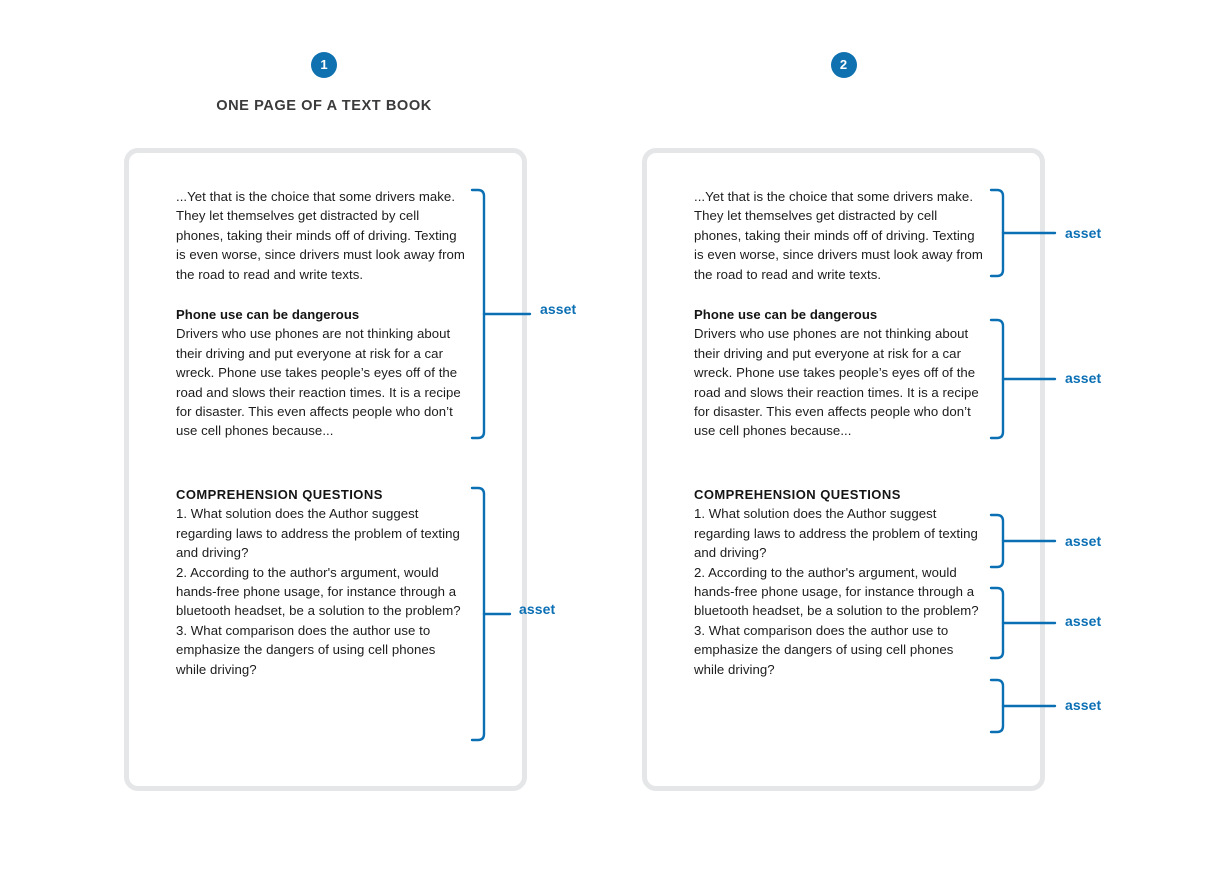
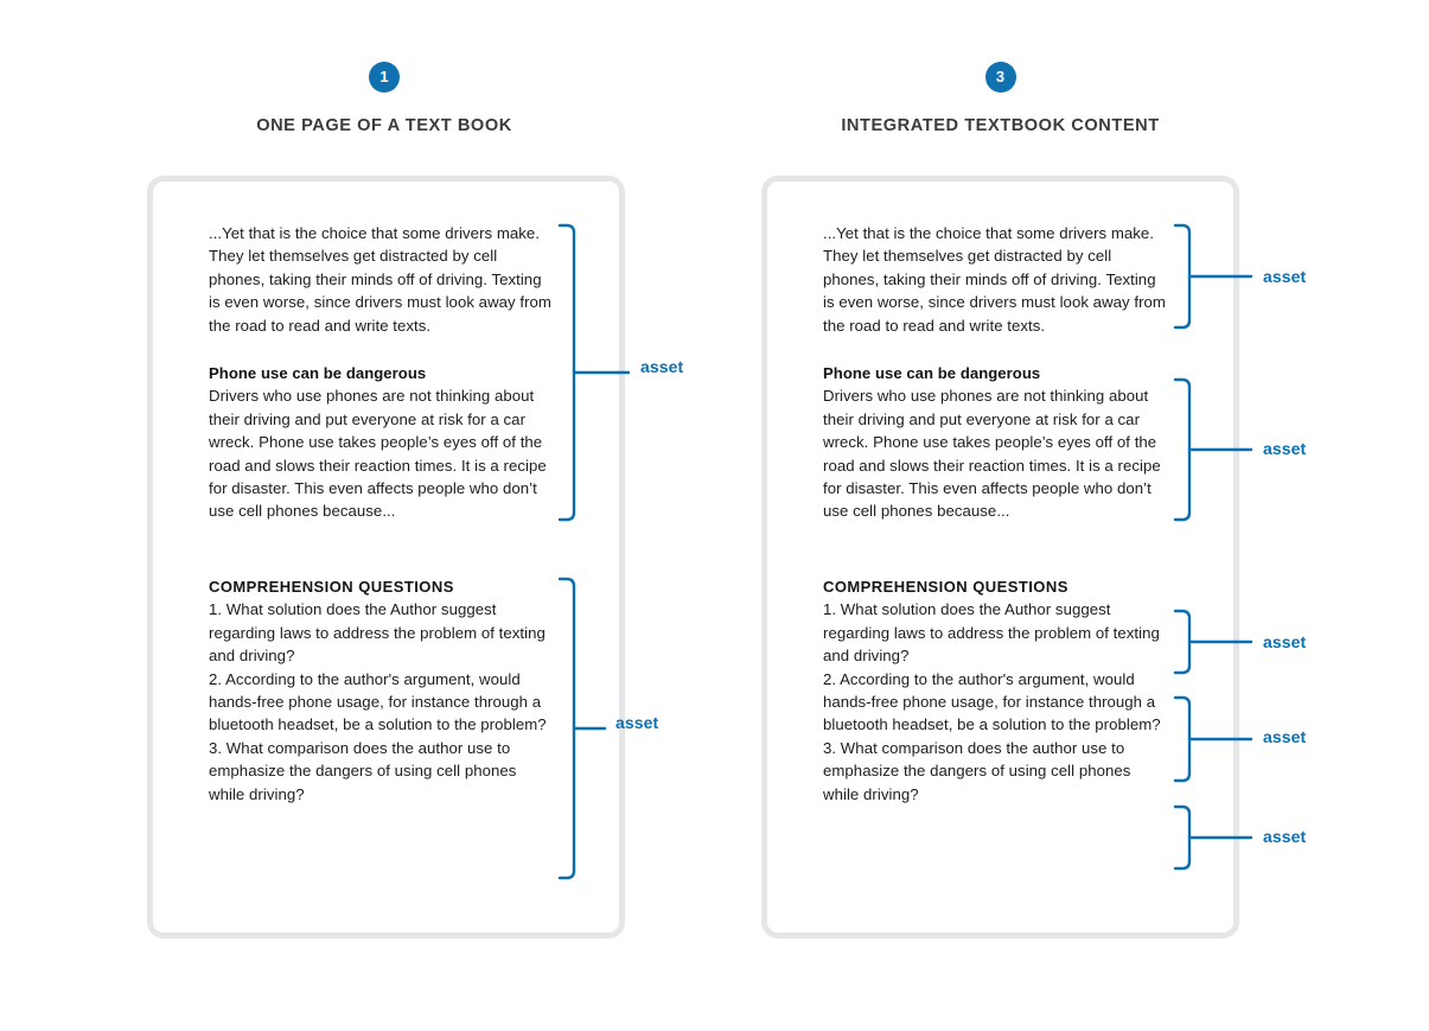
  1
  ONE PAGE OF A TEXT BOOK
  ...Yet that is the choice that some drivers make. They let themselves get distracted by cell phones, taking their minds off of driving. Texting is even worse, since drivers must look away from the road to read and write texts.
  Phone use can be dangerous
  Drivers who use phones are not thinking about their driving and put everyone at risk for a car wreck. Phone use takes people’s eyes off of the road and slows their reaction times. It is a recipe for disaster. This even affects people who don’t use cell phones because...
  COMPREHENSION QUESTIONS
  1. What solution does the Author suggest regarding laws to address the problem of texting and driving?
  2. According to the author's argument, would hands-free phone usage, for instance through a bluetooth headset, be a solution to the problem?
  3. What comparison does the author use to emphasize the dangers of using cell phones while driving?
  asset
  asset
- 2
+ 3
+ INTEGRATED TEXTBOOK CONTENT
  ...Yet that is the choice that some drivers make. They let themselves get distracted by cell phones, taking their minds off of driving. Texting is even worse, since drivers must look away from the road to read and write texts.
  Phone use can be dangerous
  Drivers who use phones are not thinking about their driving and put everyone at risk for a car wreck. Phone use takes people’s eyes off of the road and slows their reaction times. It is a recipe for disaster. This even affects people who don’t use cell phones because...
  COMPREHENSION QUESTIONS
  1. What solution does the Author suggest regarding laws to address the problem of texting and driving?
  2. According to the author's argument, would hands-free phone usage, for instance through a bluetooth headset, be a solution to the problem?
  3. What comparison does the author use to emphasize the dangers of using cell phones while driving?
  asset
  asset
  asset
  asset
  asset
